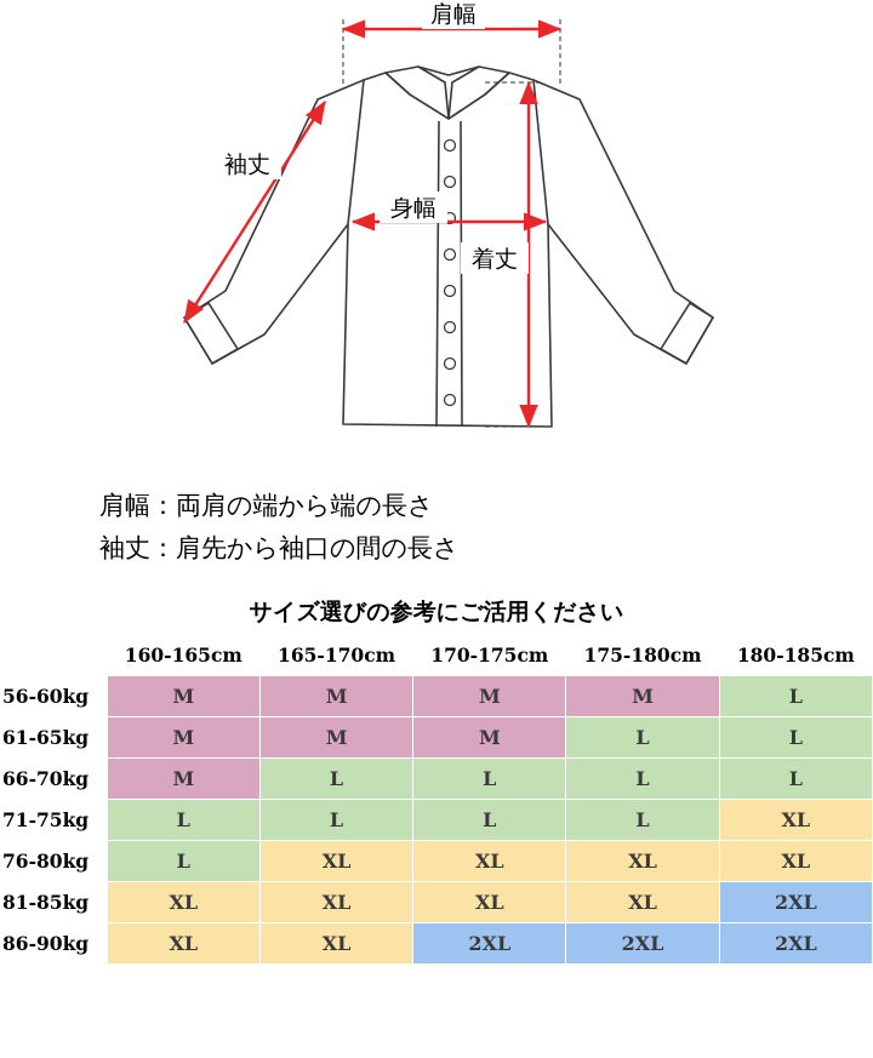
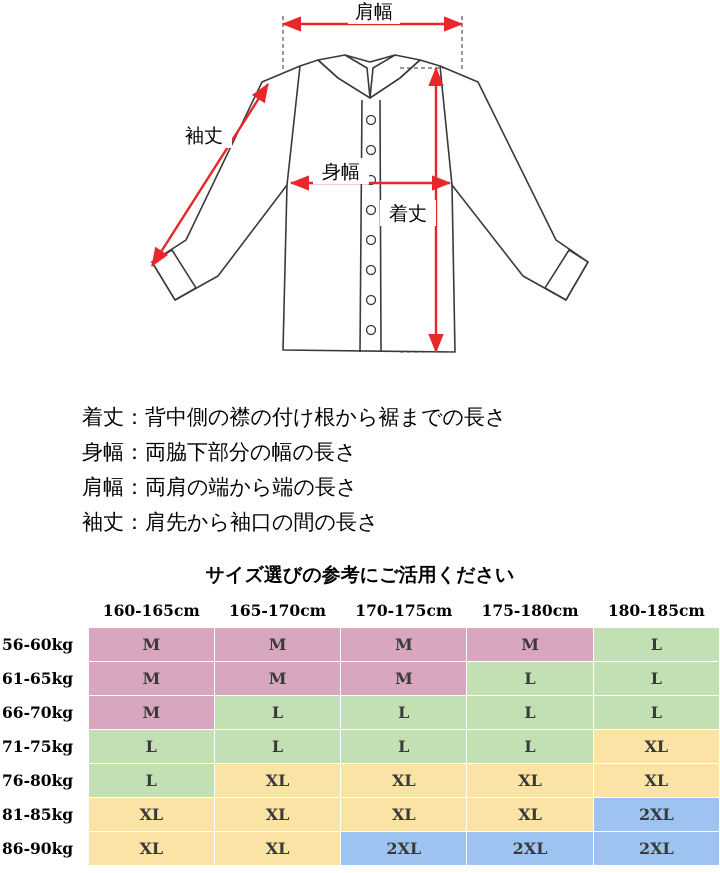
  肩幅
  袖丈
  身幅
  着丈
+ 着丈：背中側の襟の付け根から裾までの長さ
+ 身幅：両脇下部分の幅の長さ
  肩幅：両肩の端から端の長さ
  袖丈：肩先から袖口の間の長さ
  サイズ選びの参考にご活用ください
  	160-165cm	165-170cm	170-175cm	175-180cm	180-185cm
  56-60kg	M	M	M	M	L
  61-65kg	M	M	M	L	L
  66-70kg	M	L	L	L	L
  71-75kg	L	L	L	L	XL
  76-80kg	L	XL	XL	XL	XL
  81-85kg	XL	XL	XL	XL	2XL
  86-90kg	XL	XL	2XL	2XL	2XL
